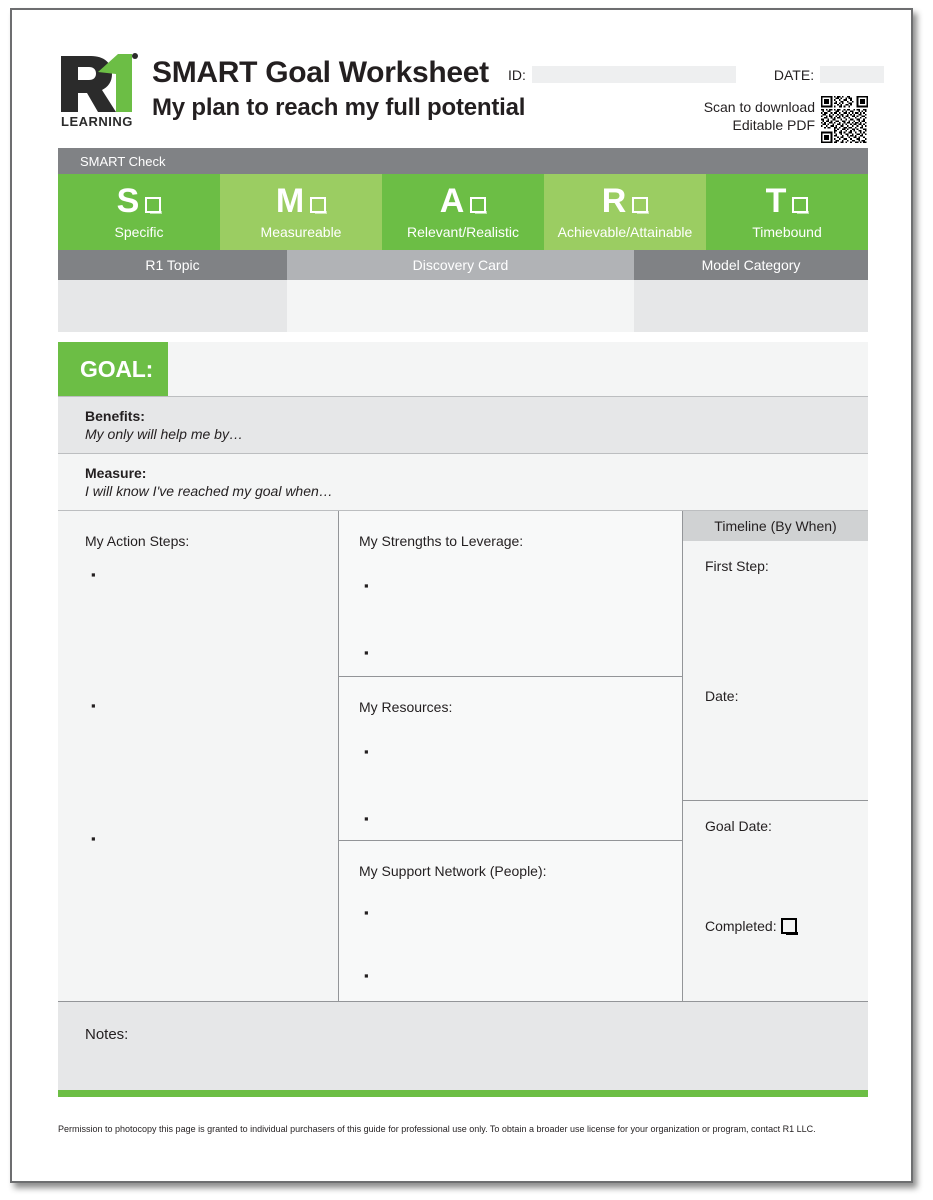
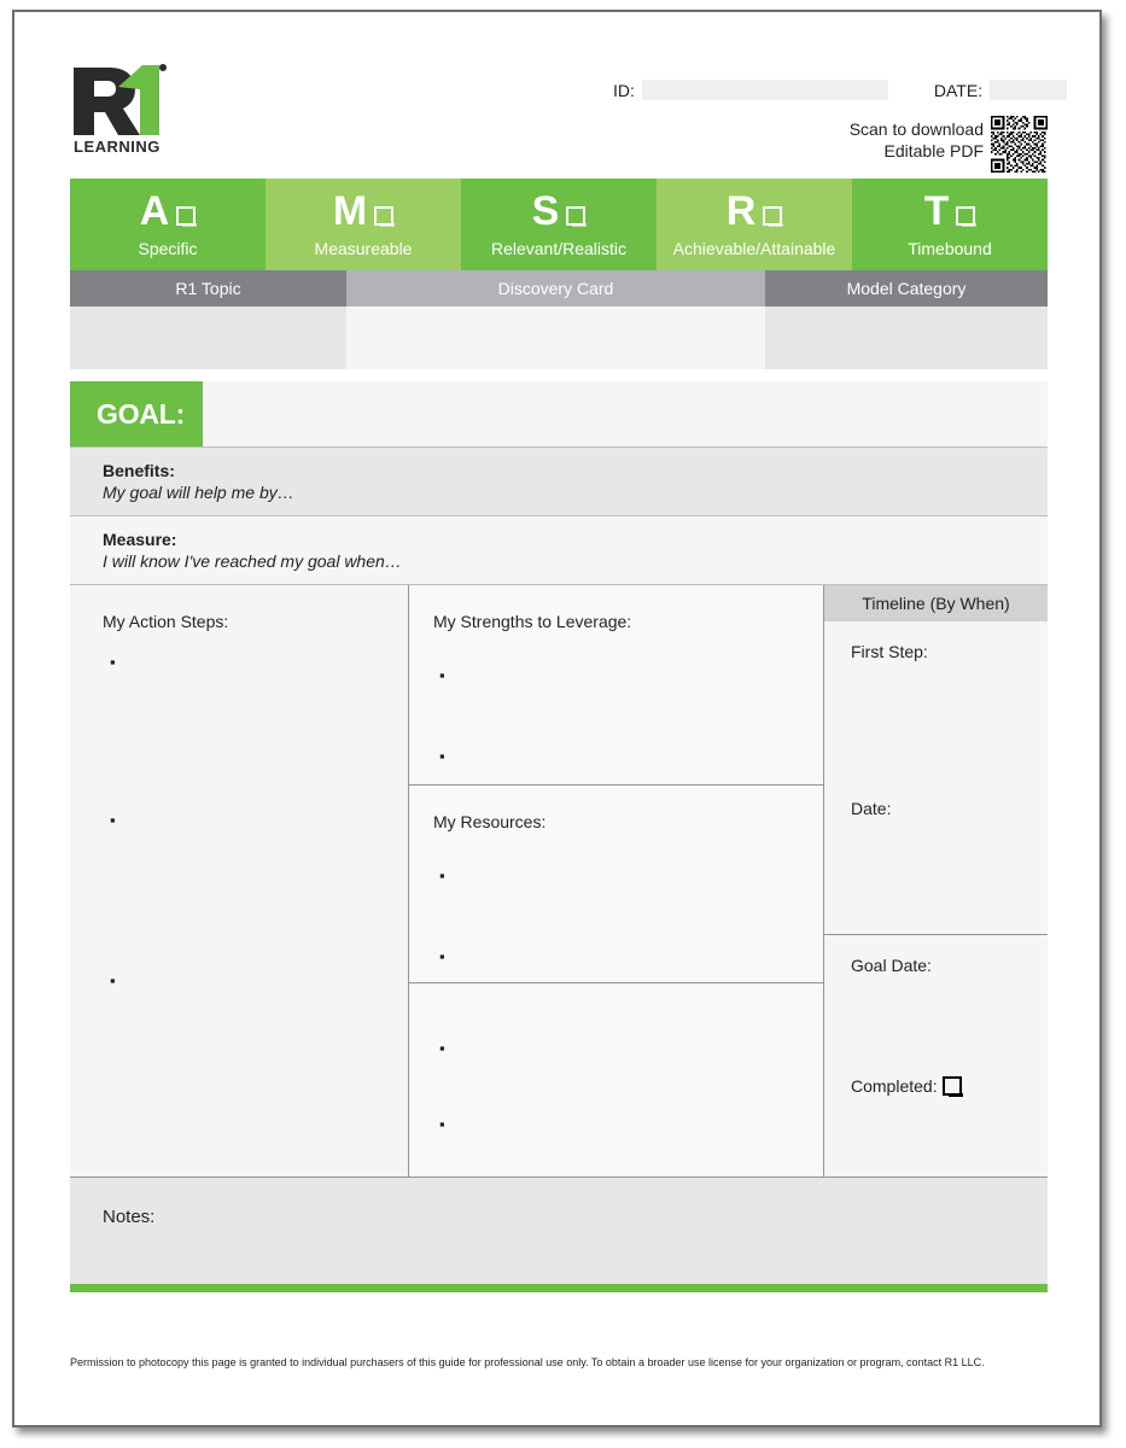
  LEARNING
- SMART Goal Worksheet
- My plan to reach my full potential
  ID:
  DATE:
  Scan to download
  Editable PDF
- SMART Check
- S
+ A
  Specific
  M
  Measureable
- A
+ S
  Relevant/Realistic
  R
  Achievable/Attainable
  T
  Timebound
  R1 Topic
  Discovery Card
  Model Category
  GOAL:
  Benefits:
- My only will help me by…
+ My goal will help me by…
  Measure:
  I will know I've reached my goal when…
  My Action Steps:
  My Strengths to Leverage:
  My Resources:
- My Support Network (People):
  Timeline (By When)
  First Step:
  Date:
  Goal Date:
  Completed:
  Notes:
  Permission to photocopy this page is granted to individual purchasers of this guide for professional use only. To obtain a broader use license for your organization or program, contact R1 LLC.
